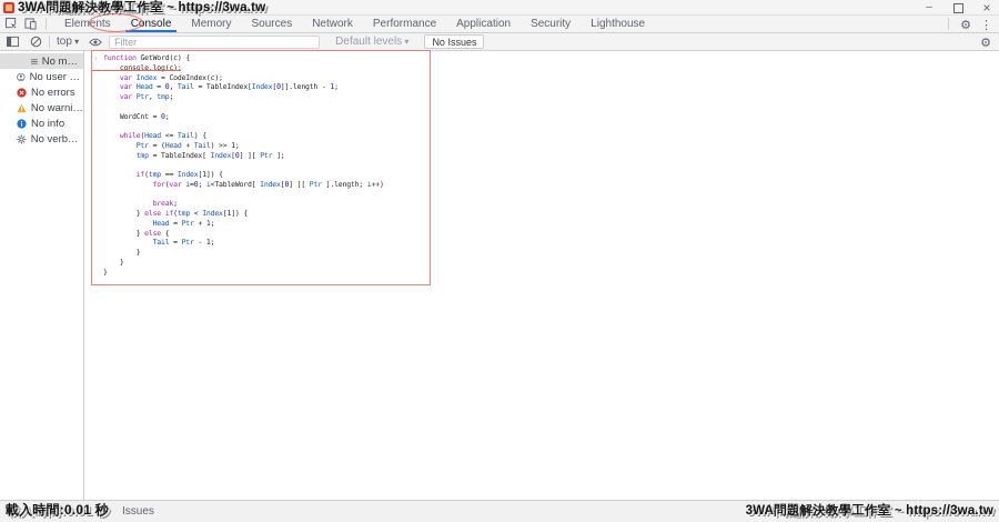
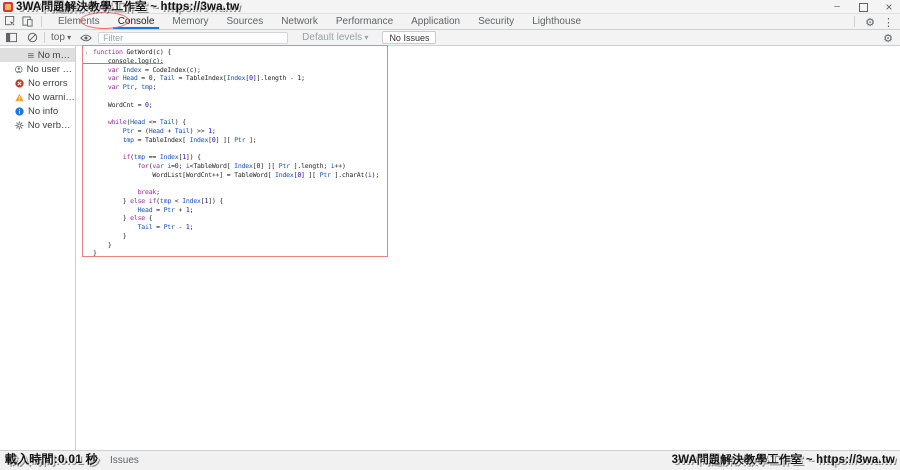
  3WA問題解決教學工作室 ~ https://3wa.tw
  Elements
  Console
  Memory
  Sources
  Network
  Performance
  Application
  Security
  Lighthouse
  top
  Filter
  Default levels
  No Issues
  No user me
  No errors
  No warning
  No info
  No verbose
  ›
  function GetWord(c) {
  console.log(c);
  var Index = CodeIndex(c);
  var Head = 0, Tail = TableIndex[Index[0]].length - 1;
  var Ptr, tmp;
  WordCnt = 0;
  while(Head <= Tail) {
  Ptr = (Head + Tail) >> 1;
  tmp = TableIndex[ Index[0] ][ Ptr ];
  if(tmp == Index[1]) {
  for(var i=0; i<TableWord[ Index[0] ][ Ptr ].length; i++)
+ WordList[WordCnt++] = TableWord[ Index[0] ][ Ptr ].charAt(i);
  break;
  } else if(tmp < Index[1]) {
  Head = Ptr + 1;
  } else {
  Tail = Ptr - 1;
  }
  }
  }
  Issues
  載入時間:0.01 秒
  3WA問題解決教學工作室 ~ https://3wa.tw
